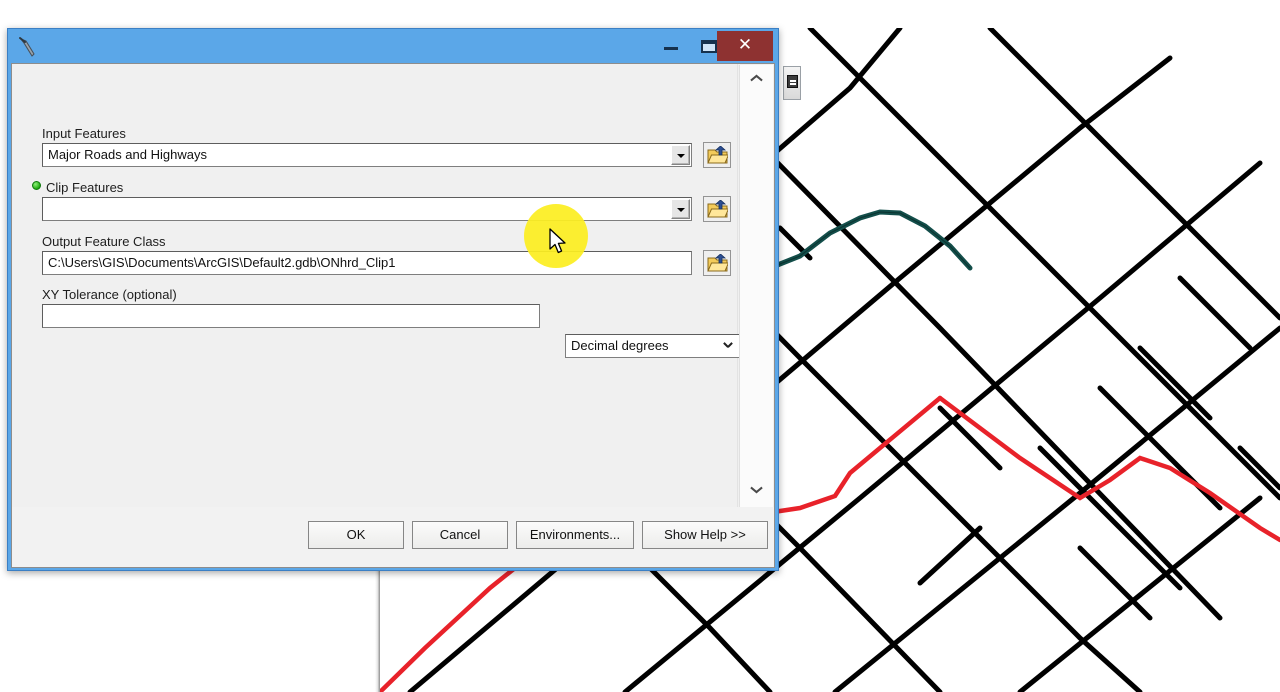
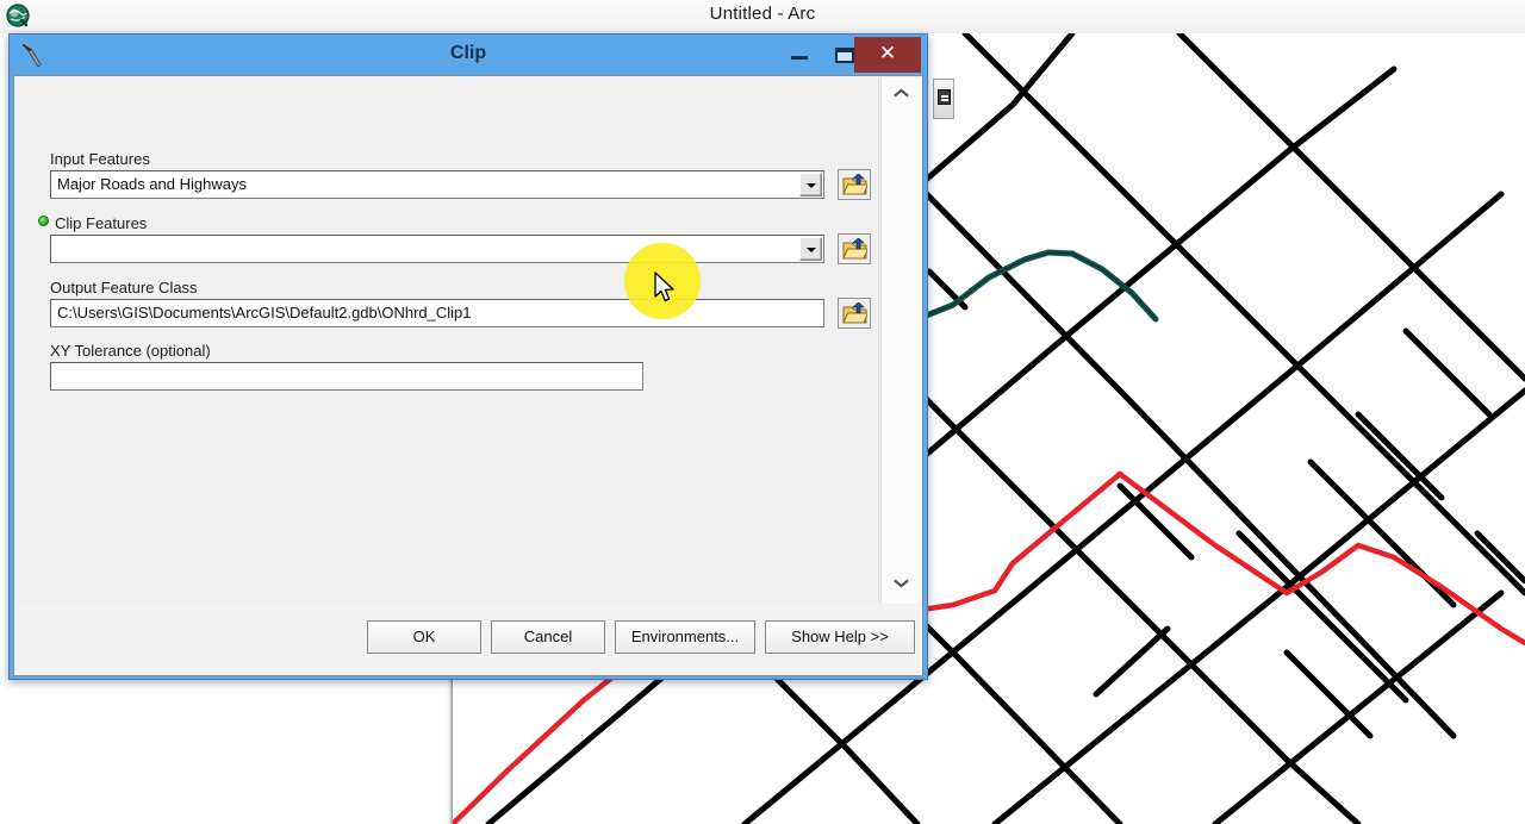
+ Untitled - Arc
+ Clip
  ✕
  Input Features
  Major Roads and Highways
  Clip Features
  Output Feature Class
  C:\Users\GIS\Documents\ArcGIS\Default2.gdb\ONhrd_Clip1
  XY Tolerance (optional)
- Decimal degrees
  OK
  Cancel
  Environments...
  Show Help >>
